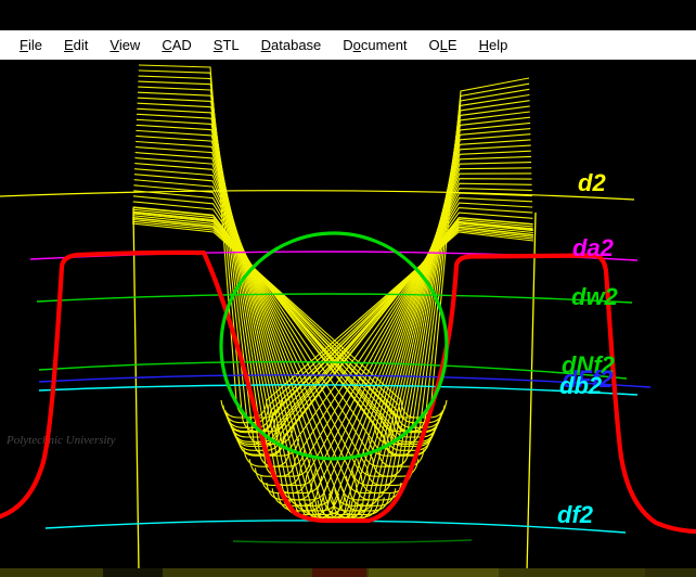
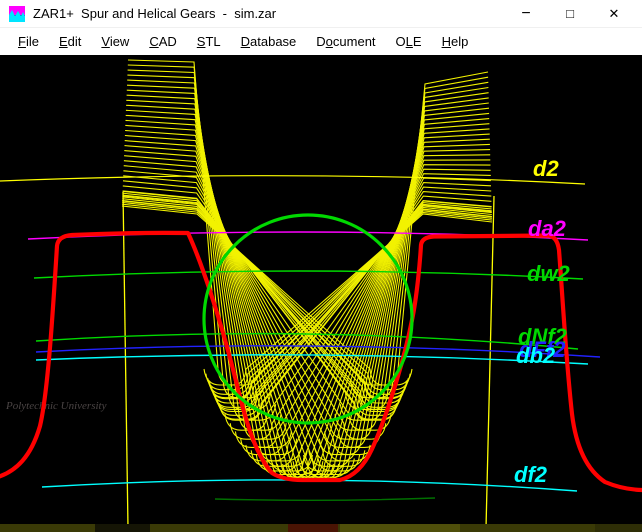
  Polytecnic University
  d2
  da2
  dw2
  dNf2
  dFf2
  db2
  df2
+ ZAR1+ Spur and Helical Gears - sim.zar
+ −
+ □
+ ✕
  File
  Edit
  View
  CAD
  STL
  Database
  Document
  OLE
  Help
